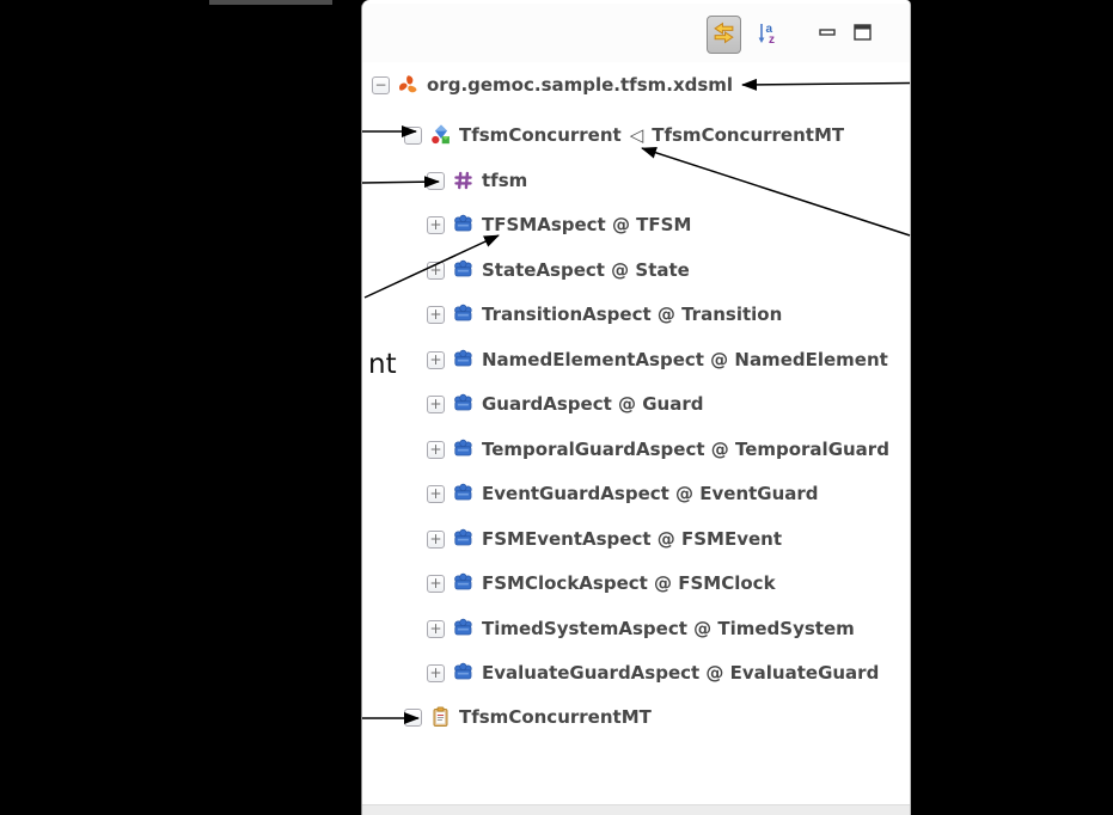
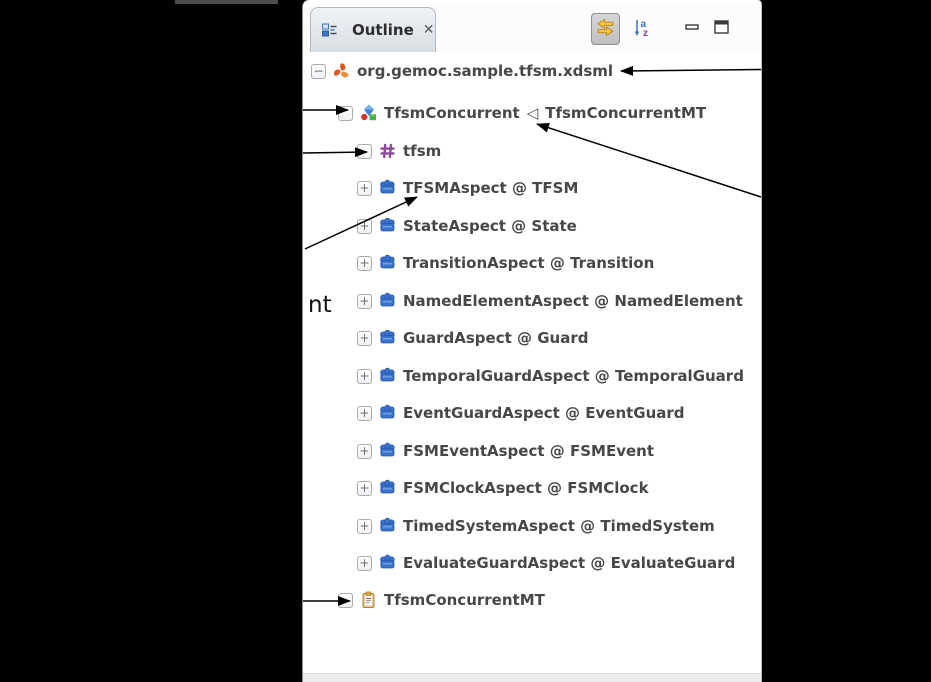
+ Outline
+ ✕
  a
  z
  −
  org.gemoc.sample.tfsm.xdsml
  TfsmConcurrent
  ◁
  TfsmConcurrentMT
  tfsm
  +
  TFSMAspect @ TFSM
  +
  StateAspect @ State
  +
  TransitionAspect @ Transition
  +
  NamedElementAspect @ NamedElement
  +
  GuardAspect @ Guard
  +
  TemporalGuardAspect @ TemporalGuard
  +
  EventGuardAspect @ EventGuard
  +
  FSMEventAspect @ FSMEvent
  +
  FSMClockAspect @ FSMClock
  +
  TimedSystemAspect @ TimedSystem
  +
  EvaluateGuardAspect @ EvaluateGuard
  TfsmConcurrentMT
  nt
